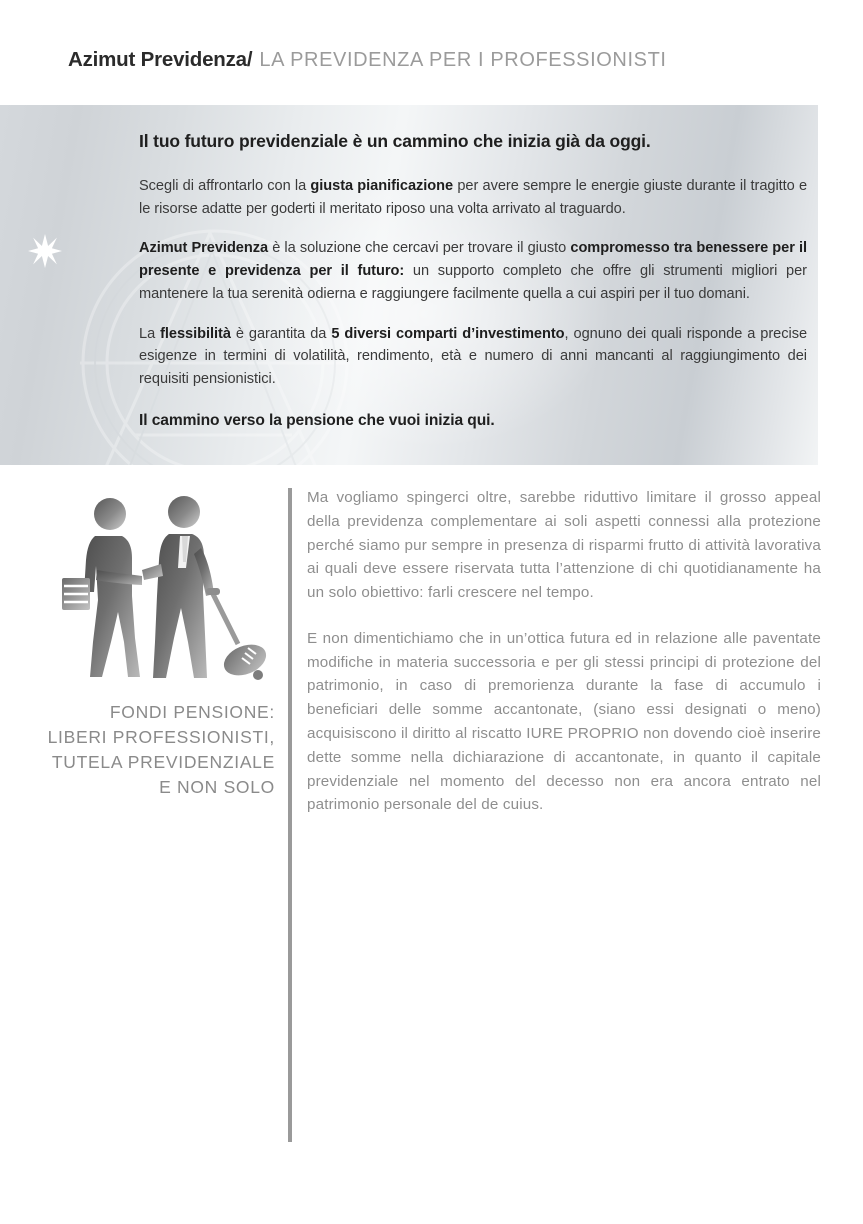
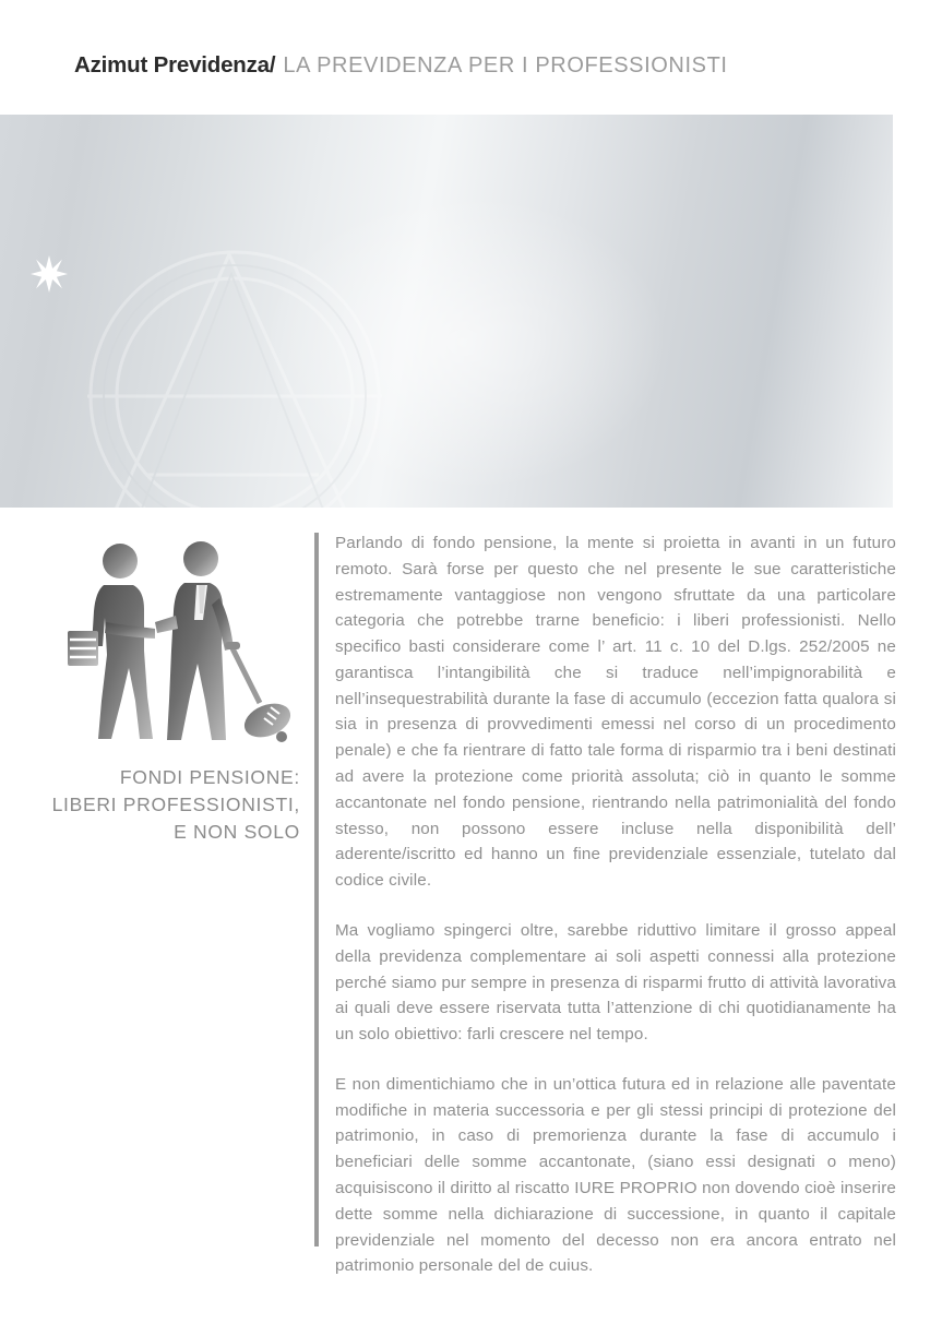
  Azimut Previdenza/
  LA PREVIDENZA PER I PROFESSIONISTI
- Il tuo futuro previdenziale è un cammino che inizia già da oggi.
- Scegli di affrontarlo con la giusta pianificazione per avere sempre le energie giuste durante il tragitto e le risorse adatte per goderti il meritato riposo una volta arrivato al traguardo.
- Azimut Previdenza è la soluzione che cercavi per trovare il giusto compromesso tra benessere per il presente e previdenza per il futuro: un supporto completo che offre gli strumenti migliori per mantenere la tua serenità odierna e raggiungere facilmente quella a cui aspiri per il tuo domani.
- La flessibilità è garantita da 5 diversi comparti d’investimento, ognuno dei quali risponde a precise esigenze in termini di volatilità, rendimento, età e numero di anni mancanti al raggiungimento dei requisiti pensionistici.
- Il cammino verso la pensione che vuoi inizia qui.
  FONDI PENSIONE:
  LIBERI PROFESSIONISTI,
- TUTELA PREVIDENZIALE
  E NON SOLO
+ Parlando di fondo pensione, la mente si proietta in avanti in un futuro remoto. Sarà forse per questo che nel presente le sue caratteristiche estremamente vantaggiose non vengono sfruttate da una particolare categoria che potrebbe trarne beneficio: i liberi professionisti. Nello specifico basti considerare come l’ art. 11 c. 10 del D.lgs. 252/2005 ne garantisca l’intangibilità che si traduce nell’impignorabilità e nell’insequestrabilità durante la fase di accumulo (eccezion fatta qualora si sia in presenza di provvedimenti emessi nel corso di un procedimento penale) e che fa rientrare di fatto tale forma di risparmio tra i beni destinati ad avere la protezione come priorità assoluta; ciò in quanto le somme accantonate nel fondo pensione, rientrando nella patrimonialità del fondo stesso, non possono essere incluse nella disponibilità dell’ aderente/iscritto ed hanno un fine previdenziale essenziale, tutelato dal codice civile.
  Ma vogliamo spingerci oltre, sarebbe riduttivo limitare il grosso appeal della previdenza complementare ai soli aspetti connessi alla protezione perché siamo pur sempre in presenza di risparmi frutto di attività lavorativa ai quali deve essere riservata tutta l’attenzione di chi quotidianamente ha un solo obiettivo: farli crescere nel tempo.
- E non dimentichiamo che in un’ottica futura ed in relazione alle paventate modifiche in materia successoria e per gli stessi principi di protezione del patrimonio, in caso di premorienza durante la fase di accumulo i beneficiari delle somme accantonate, (siano essi designati o meno) acquisiscono il diritto al riscatto IURE PROPRIO non dovendo cioè inserire dette somme nella dichiarazione di accantonate, in quanto il capitale previdenziale nel momento del decesso non era ancora entrato nel patrimonio personale del de cuius.
+ E non dimentichiamo che in un’ottica futura ed in relazione alle paventate modifiche in materia successoria e per gli stessi principi di protezione del patrimonio, in caso di premorienza durante la fase di accumulo i beneficiari delle somme accantonate, (siano essi designati o meno) acquisiscono il diritto al riscatto IURE PROPRIO non dovendo cioè inserire dette somme nella dichiarazione di successione, in quanto il capitale previdenziale nel momento del decesso non era ancora entrato nel patrimonio personale del de cuius.
